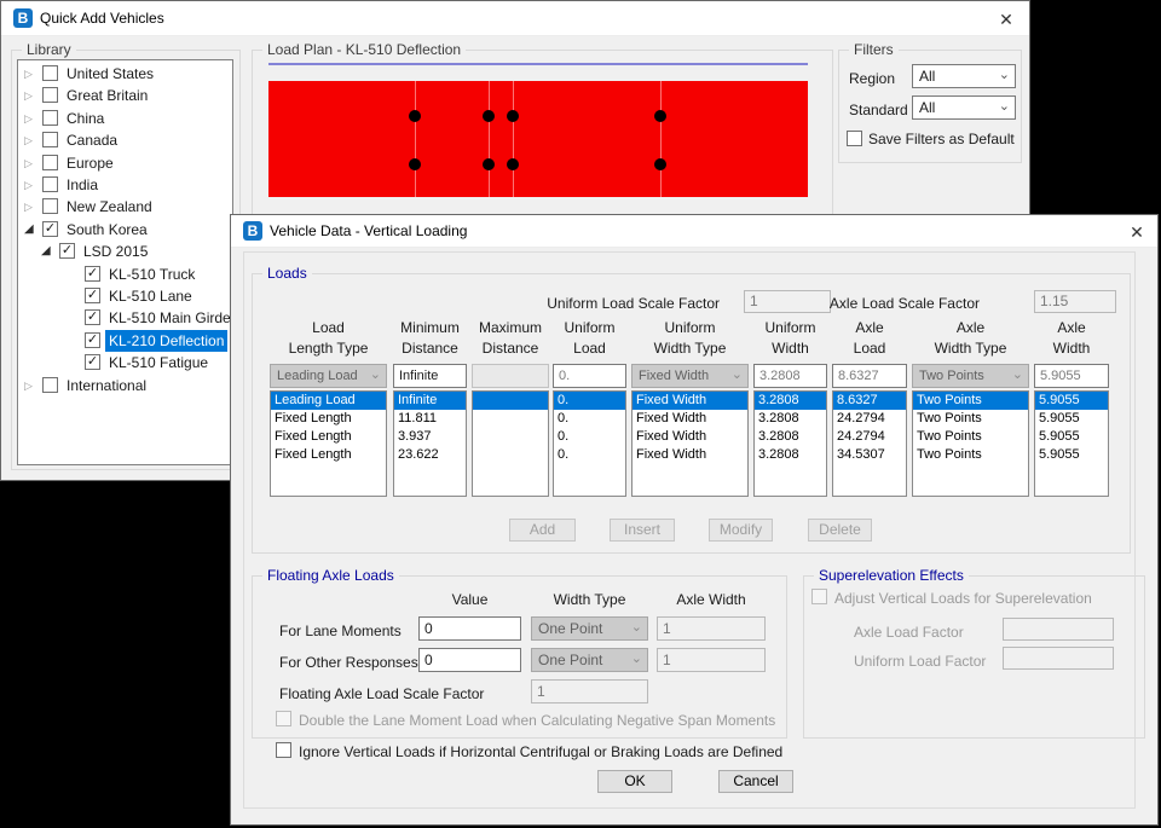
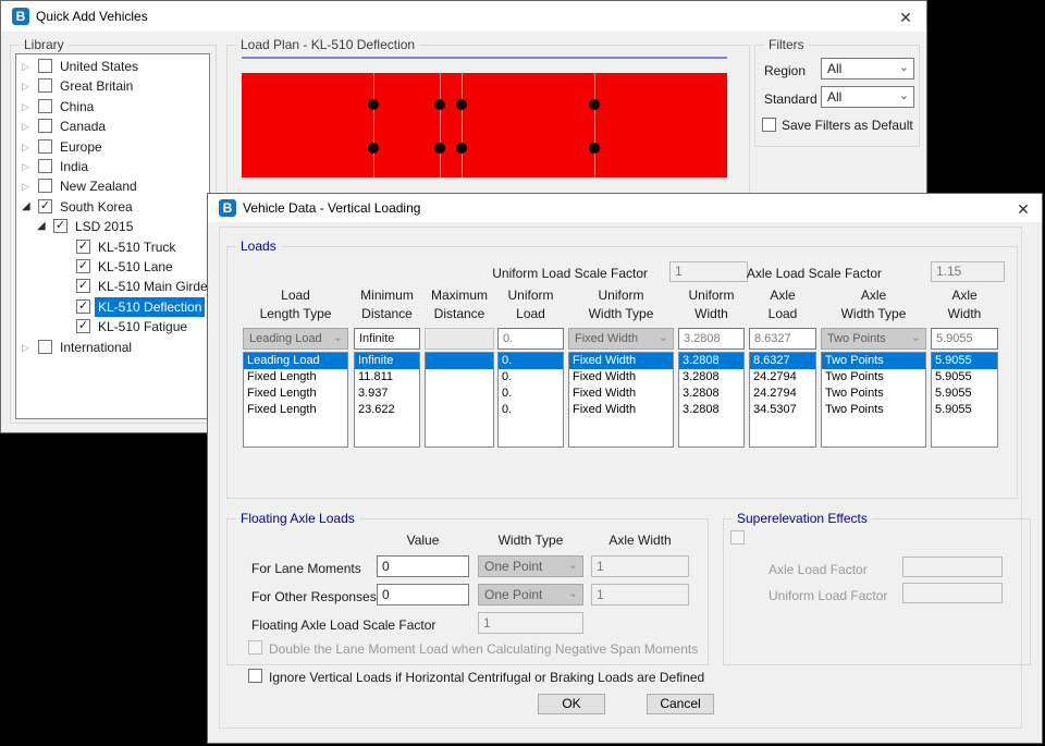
  B
  Quick Add Vehicles
  ✕
  Library
  ▷
  United States
  ▷
  Great Britain
  ▷
  China
  ▷
  Canada
  ▷
  Europe
  ▷
  India
  ▷
  New Zealand
  ◢
  ✓
  South Korea
  ◢
  ✓
  LSD 2015
  ✓
  KL-510 Truck
  ✓
  KL-510 Lane
  ✓
  KL-510 Main Girde
  ✓
- KL-210 Deflection
+ KL-510 Deflection
  ✓
  KL-510 Fatigue
  ▷
  International
  Load Plan - KL-510 Deflection
  Filters
  Region
  All
  ⌄
  Standard
  All
  ⌄
  Save Filters as Default
  B
  Vehicle Data - Vertical Loading
  ✕
  Loads
  Uniform Load Scale Factor
  1
  Axle Load Scale Factor
  1.15
  Load
  Length Type
  Minimum
  Distance
  Maximum
  Distance
  Uniform
  Load
  Uniform
  Width Type
  Uniform
  Width
  Axle
  Load
  Axle
  Width Type
  Axle
  Width
  Leading Load
  ⌄
  Infinite
  0.
  Fixed Width
  ⌄
  3.2808
  8.6327
  Two Points
  ⌄
  5.9055
  Leading Load
  Fixed Length
  Fixed Length
  Fixed Length
  Infinite
  11.811
  3.937
  23.622
  0.
  0.
  0.
  0.
  Fixed Width
  Fixed Width
  Fixed Width
  Fixed Width
  3.2808
  3.2808
  3.2808
  3.2808
  8.6327
  24.2794
  24.2794
  34.5307
  Two Points
  Two Points
  Two Points
  Two Points
  5.9055
  5.9055
  5.9055
  5.9055
- Add
- Insert
- Modify
- Delete
  Floating Axle Loads
  Value
  Width Type
  Axle Width
  For Lane Moments
  0
  One Point
  ⌄
  1
  For Other Responses
  0
  One Point
  ⌄
  1
  Floating Axle Load Scale Factor
  1
  Double the Lane Moment Load when Calculating Negative Span Moments
  Superelevation Effects
- Adjust Vertical Loads for Superelevation
  Axle Load Factor
  Uniform Load Factor
  Ignore Vertical Loads if Horizontal Centrifugal or Braking Loads are Defined
  OK
  Cancel
